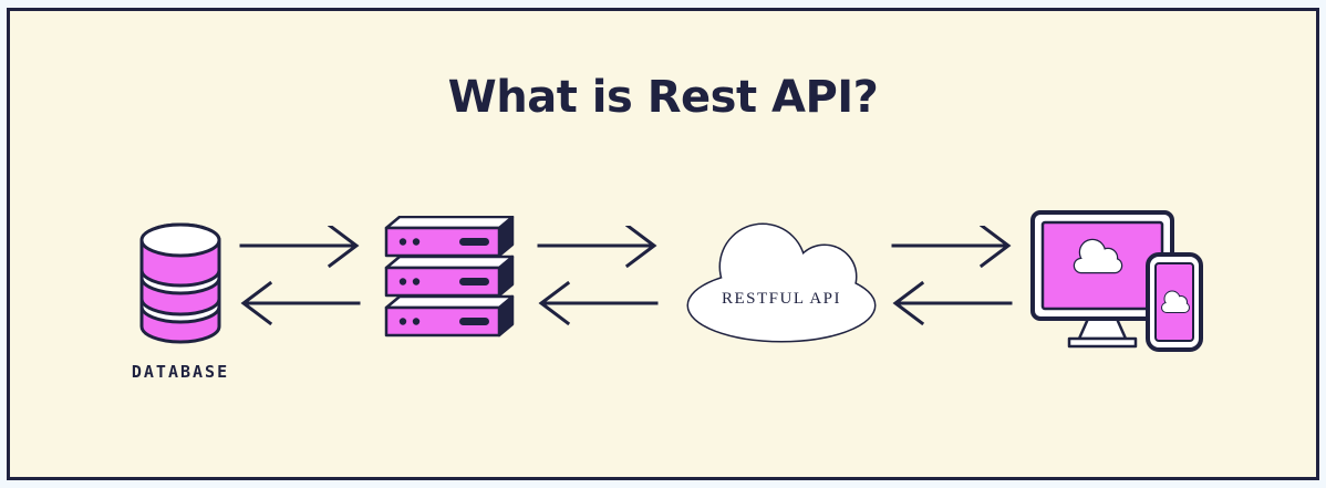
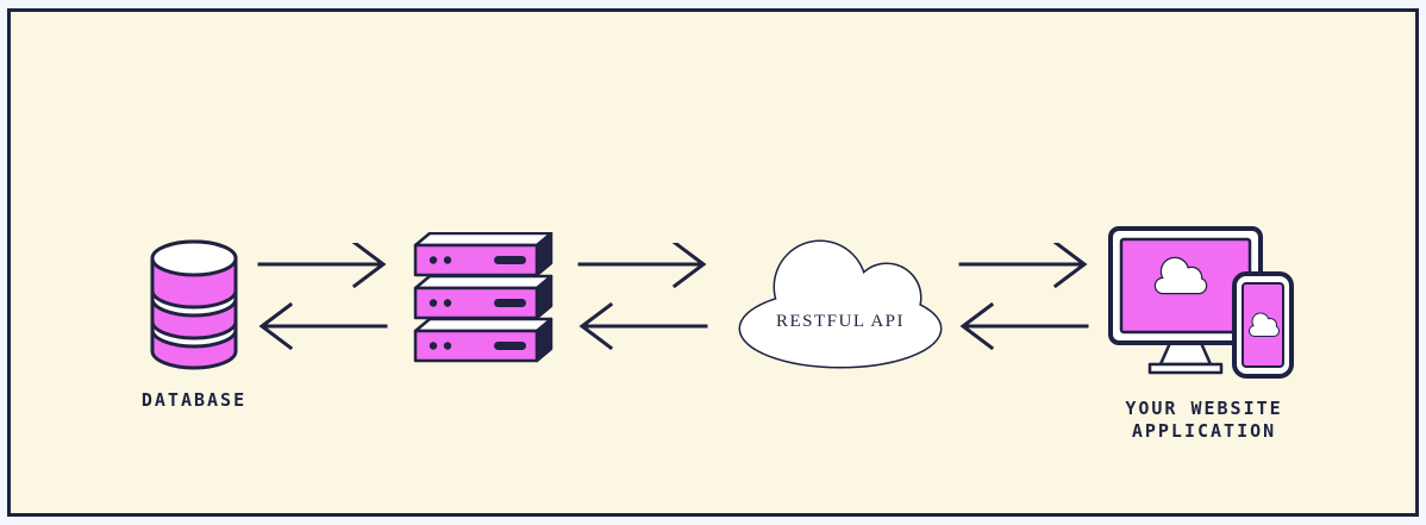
- What is Rest API?
  DATABASE
  RESTFUL API
+ YOUR WEBSITE
+ APPLICATION
